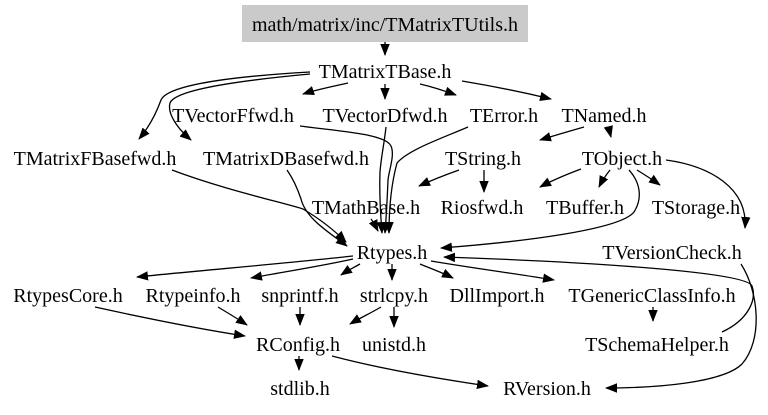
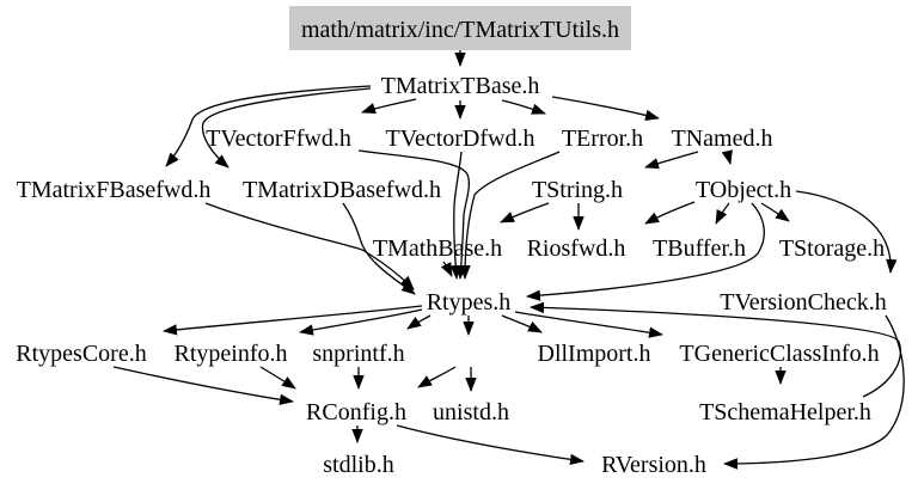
  math/matrix/inc/TMatrixTUtils.h
  TMatrixTBase.h
  TVectorFfwd.h
  TVectorDfwd.h
  TError.h
  TNamed.h
  TMatrixFBasefwd.h
  TMatrixDBasefwd.h
  TString.h
  TObject.h
  TMathBase.h
  Riosfwd.h
  TBuffer.h
  TStorage.h
  Rtypes.h
  TVersionCheck.h
  RtypesCore.h
  Rtypeinfo.h
  snprintf.h
- strlcpy.h
  DllImport.h
  TGenericClassInfo.h
  RConfig.h
  unistd.h
  TSchemaHelper.h
  stdlib.h
  RVersion.h
